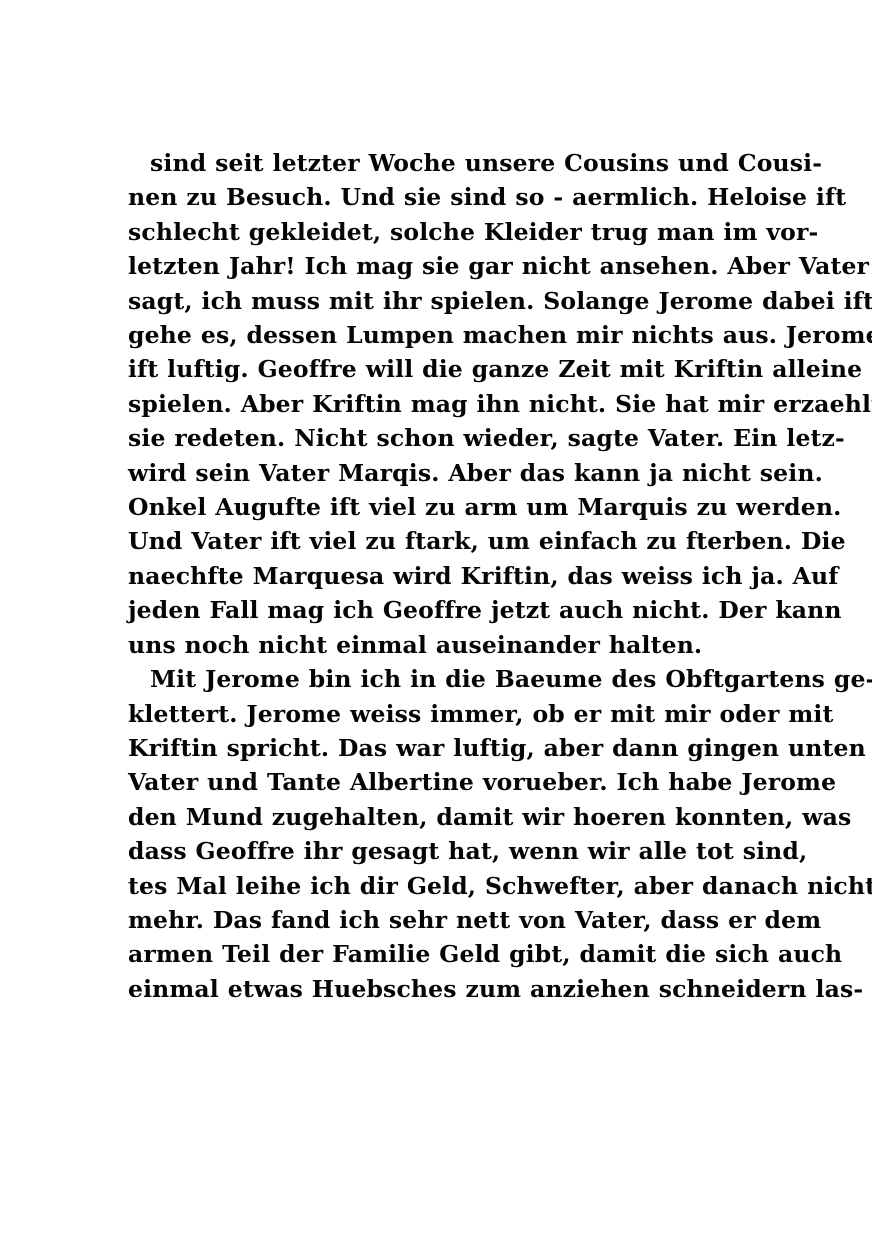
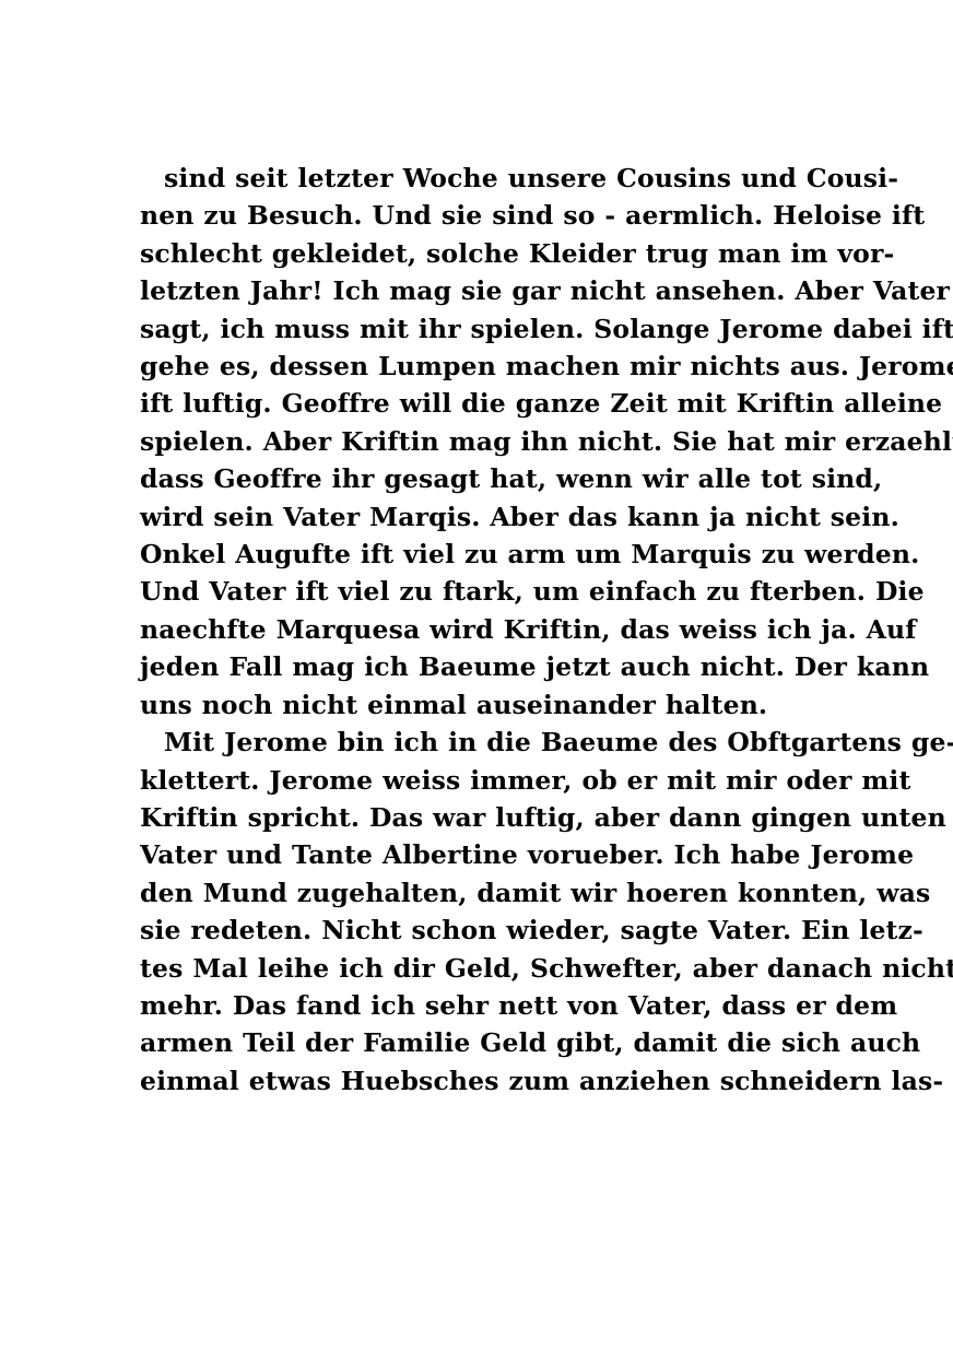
  sind seit letzter Woche unsere Cousins und Cousi-
  nen zu Besuch. Und sie sind so - aermlich. Heloise ift
  schlecht gekleidet, solche Kleider trug man im vor-
  letzten Jahr! Ich mag sie gar nicht ansehen. Aber Vater
  sagt, ich muss mit ihr spielen. Solange Jerome dabei ift
  gehe es, dessen Lumpen machen mir nichts aus. Jerom
  ift luftig. Geoffre will die ganze Zeit mit Kriftin alleine
  spielen. Aber Kriftin mag ihn nicht. Sie hat mir erzaehl
- sie redeten. Nicht schon wieder, sagte Vater. Ein letz-
+ dass Geoffre ihr gesagt hat, wenn wir alle tot sind,
  wird sein Vater Marqis. Aber das kann ja nicht sein.
  Onkel Augufte ift viel zu arm um Marquis zu werden.
  Und Vater ift viel zu ftark, um einfach zu fterben. Die
  naechfte Marquesa wird Kriftin, das weiss ich ja. Auf
- jeden Fall mag ich Geoffre jetzt auch nicht. Der kann
+ jeden Fall mag ich Baeume jetzt auch nicht. Der kann
  uns noch nicht einmal auseinander halten.
  Mit Jerome bin ich in die Baeume des Obftgartens ge-
  klettert. Jerome weiss immer, ob er mit mir oder mit
  Kriftin spricht. Das war luftig, aber dann gingen unten
  Vater und Tante Albertine vorueber. Ich habe Jerome
  den Mund zugehalten, damit wir hoeren konnten, was
- dass Geoffre ihr gesagt hat, wenn wir alle tot sind,
+ sie redeten. Nicht schon wieder, sagte Vater. Ein letz-
  tes Mal leihe ich dir Geld, Schwefter, aber danach nicht
  mehr. Das fand ich sehr nett von Vater, dass er dem
  armen Teil der Familie Geld gibt, damit die sich auch
  einmal etwas Huebsches zum anziehen schneidern las-
